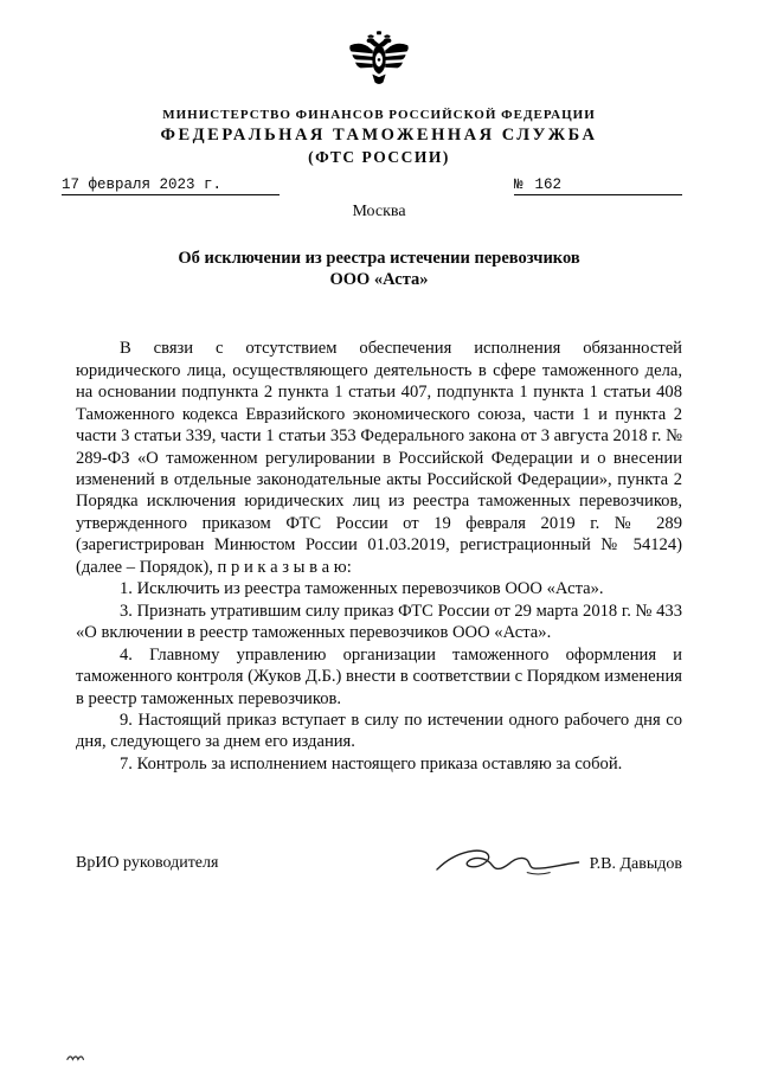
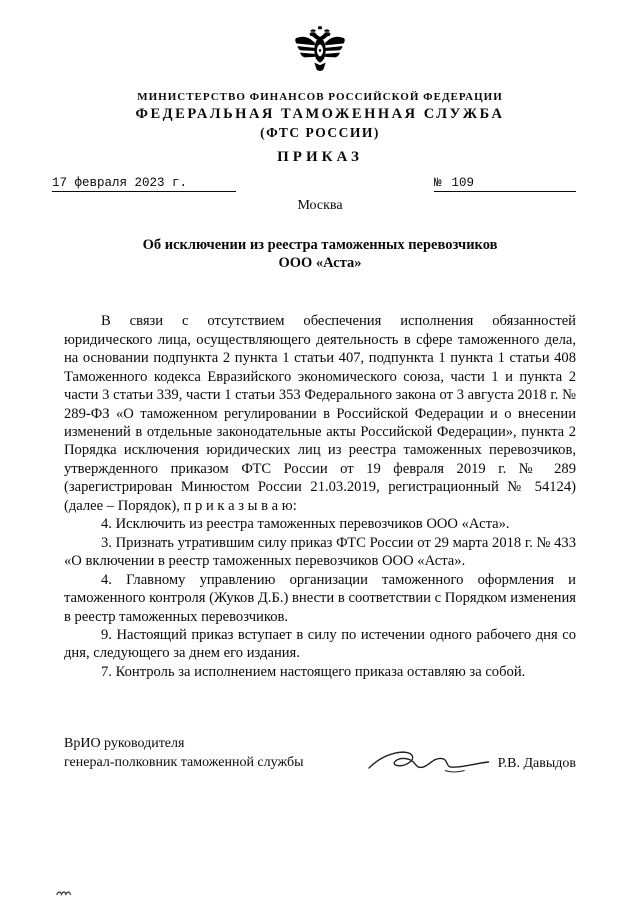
  МИНИСТЕРСТВО ФИНАНСОВ РОССИЙСКОЙ ФЕДЕРАЦИИ
  ФЕДЕРАЛЬНАЯ ТАМОЖЕННАЯ СЛУЖБА
  (ФТС РОССИИ)
+ ПРИКАЗ
  17 февраля 2023 г.
- № 162
+ № 109
  Москва
- Об исключении из реестра истечении перевозчиков
+ Об исключении из реестра таможенных перевозчиков
  ООО «Аста»
- В связи с отсутствием обеспечения исполнения обязанностей юридического лица, осуществляющего деятельность в сфере таможенного дела, на основании подпункта 2 пункта 1 статьи 407, подпункта 1 пункта 1 статьи 408 Таможенного кодекса Евразийского экономического союза, части 1 и пункта 2 части 3 статьи 339, части 1 статьи 353 Федерального закона от 3 августа 2018 г. № 289-ФЗ «О таможенном регулировании в Российской Федерации и о внесении изменений в отдельные законодательные акты Российской Федерации», пункта 2 Порядка исключения юридических лиц из реестра таможенных перевозчиков, утвержденного приказом ФТС России от 19 февраля 2019 г. № 289 (зарегистрирован Минюстом России 01.03.2019, регистрационный № 54124) (далее – Порядок), п р и к а з ы в а ю:
+ В связи с отсутствием обеспечения исполнения обязанностей юридического лица, осуществляющего деятельность в сфере таможенного дела, на основании подпункта 2 пункта 1 статьи 407, подпункта 1 пункта 1 статьи 408 Таможенного кодекса Евразийского экономического союза, части 1 и пункта 2 части 3 статьи 339, части 1 статьи 353 Федерального закона от 3 августа 2018 г. № 289-ФЗ «О таможенном регулировании в Российской Федерации и о внесении изменений в отдельные законодательные акты Российской Федерации», пункта 2 Порядка исключения юридических лиц из реестра таможенных перевозчиков, утвержденного приказом ФТС России от 19 февраля 2019 г. № 289 (зарегистрирован Минюстом России 21.03.2019, регистрационный № 54124) (далее – Порядок), п р и к а з ы в а ю:
- 1. Исключить из реестра таможенных перевозчиков ООО «Аста».
+ 4. Исключить из реестра таможенных перевозчиков ООО «Аста».
  3. Признать утратившим силу приказ ФТС России от 29 марта 2018 г. № 433 «О включении в реестр таможенных перевозчиков ООО «Аста».
  4. Главному управлению организации таможенного оформления и таможенного контроля (Жуков Д.Б.) внести в соответствии с Порядком изменения в реестр таможенных перевозчиков.
  9. Настоящий приказ вступает в силу по истечении одного рабочего дня со дня, следующего за днем его издания.
  7. Контроль за исполнением настоящего приказа оставляю за собой.
  ВрИО руководителя
+ генерал-полковник таможенной службы
  Р.В. Давыдов
